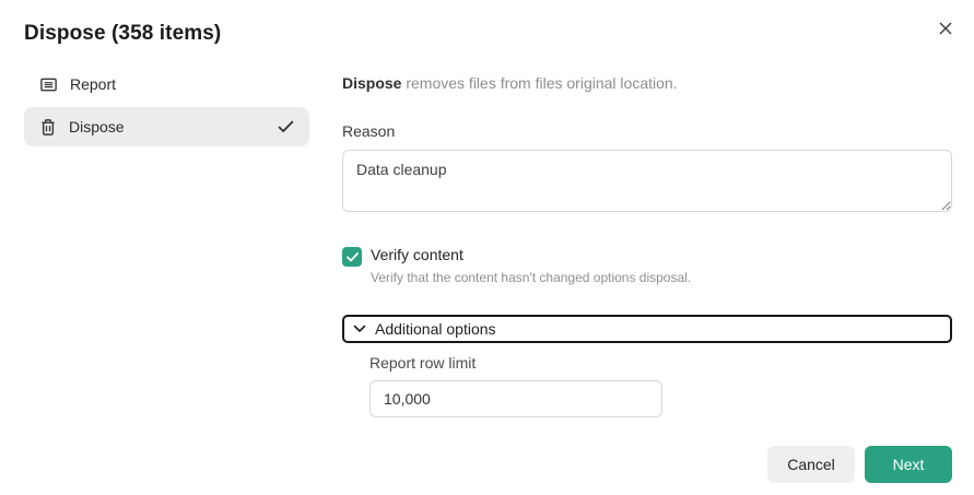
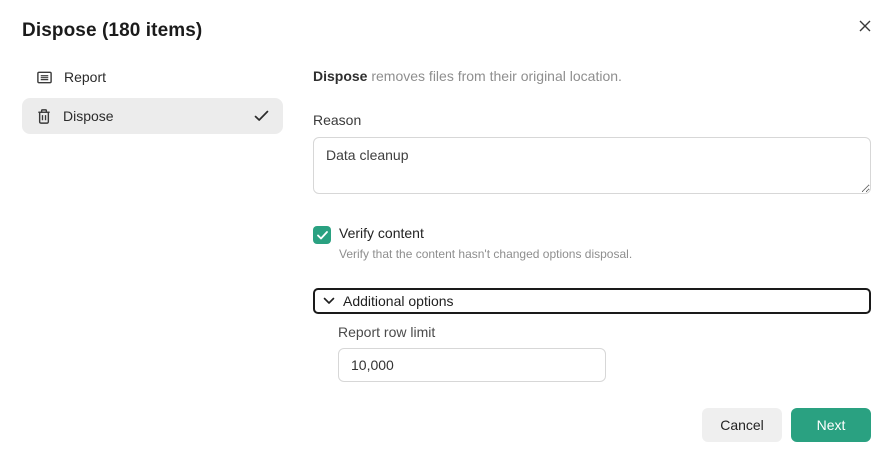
- Dispose (358 items)
+ Dispose (180 items)
  Report
  Dispose
- Dispose removes files from files original location.
+ Dispose removes files from their original location.
  Reason
  Data cleanup
  Verify content
  Verify that the content hasn't changed options disposal.
  Additional options
  Report row limit
  10,000
  Cancel
  Next
